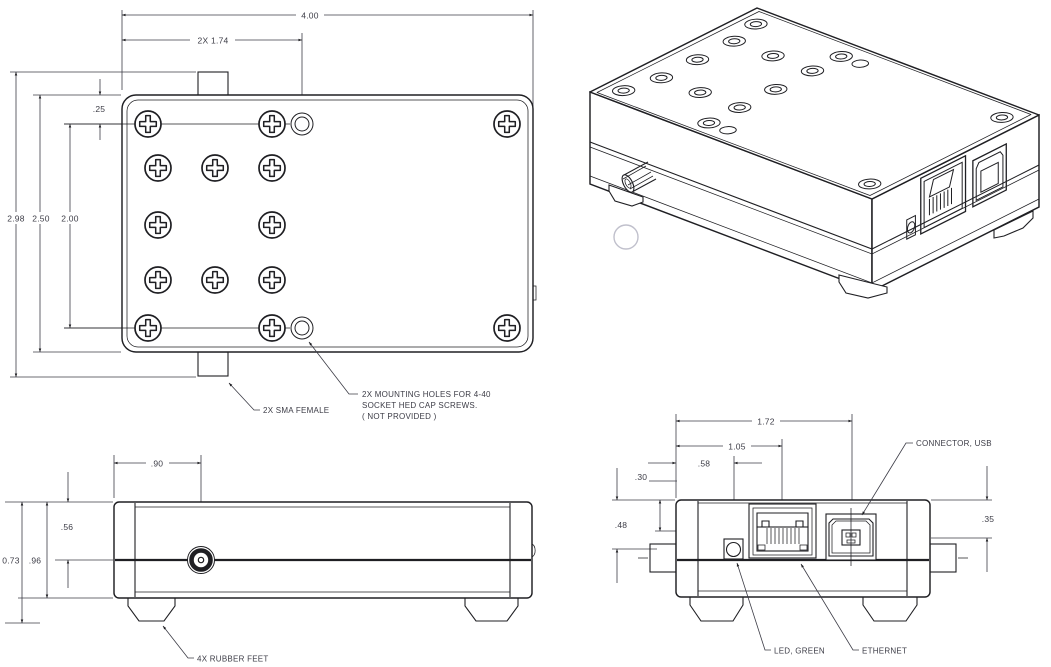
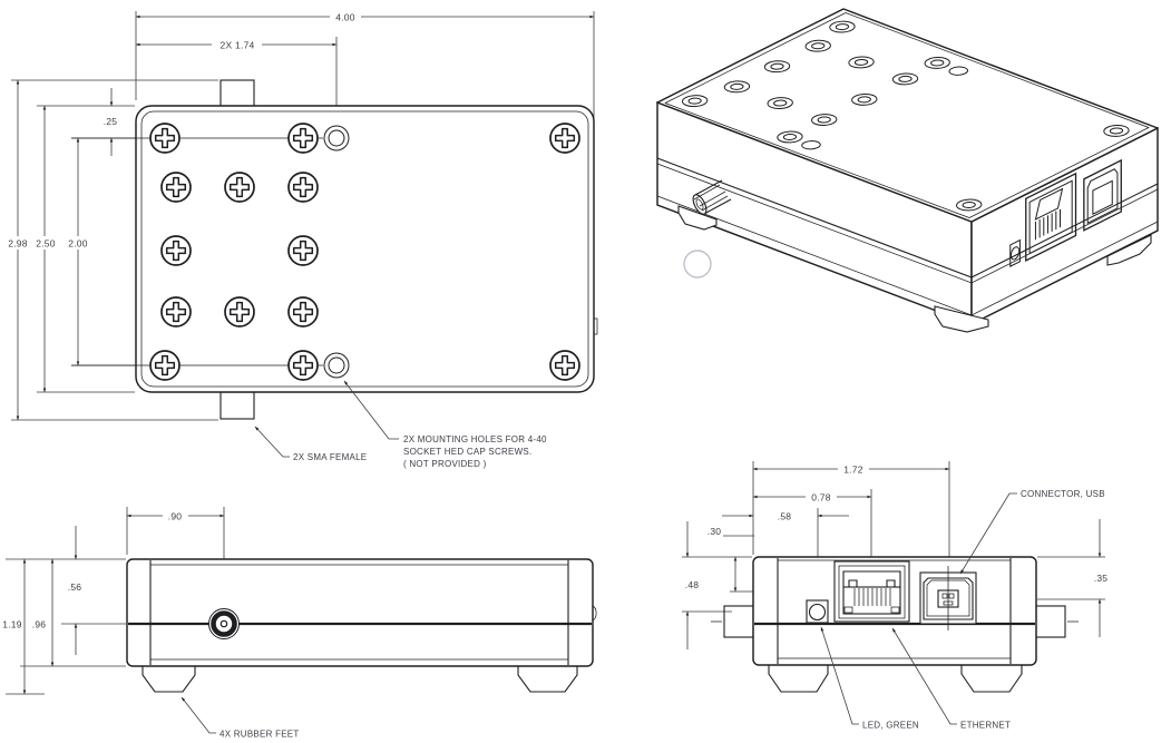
  4.00
  2X 1.74
  2.98
  2.50
  2.00
  .25
  2X SMA FEMALE
  2X MOUNTING HOLES FOR 4-40
  SOCKET HED CAP SCREWS.
  ( NOT PROVIDED )
  .90
- 0.73
+ 1.19
  .96
  .56
  4X RUBBER FEET
  1.72
- 1.05
+ 0.78
  .58
  .30
  .48
  .35
  CONNECTOR, USB
  LED, GREEN
  ETHERNET
